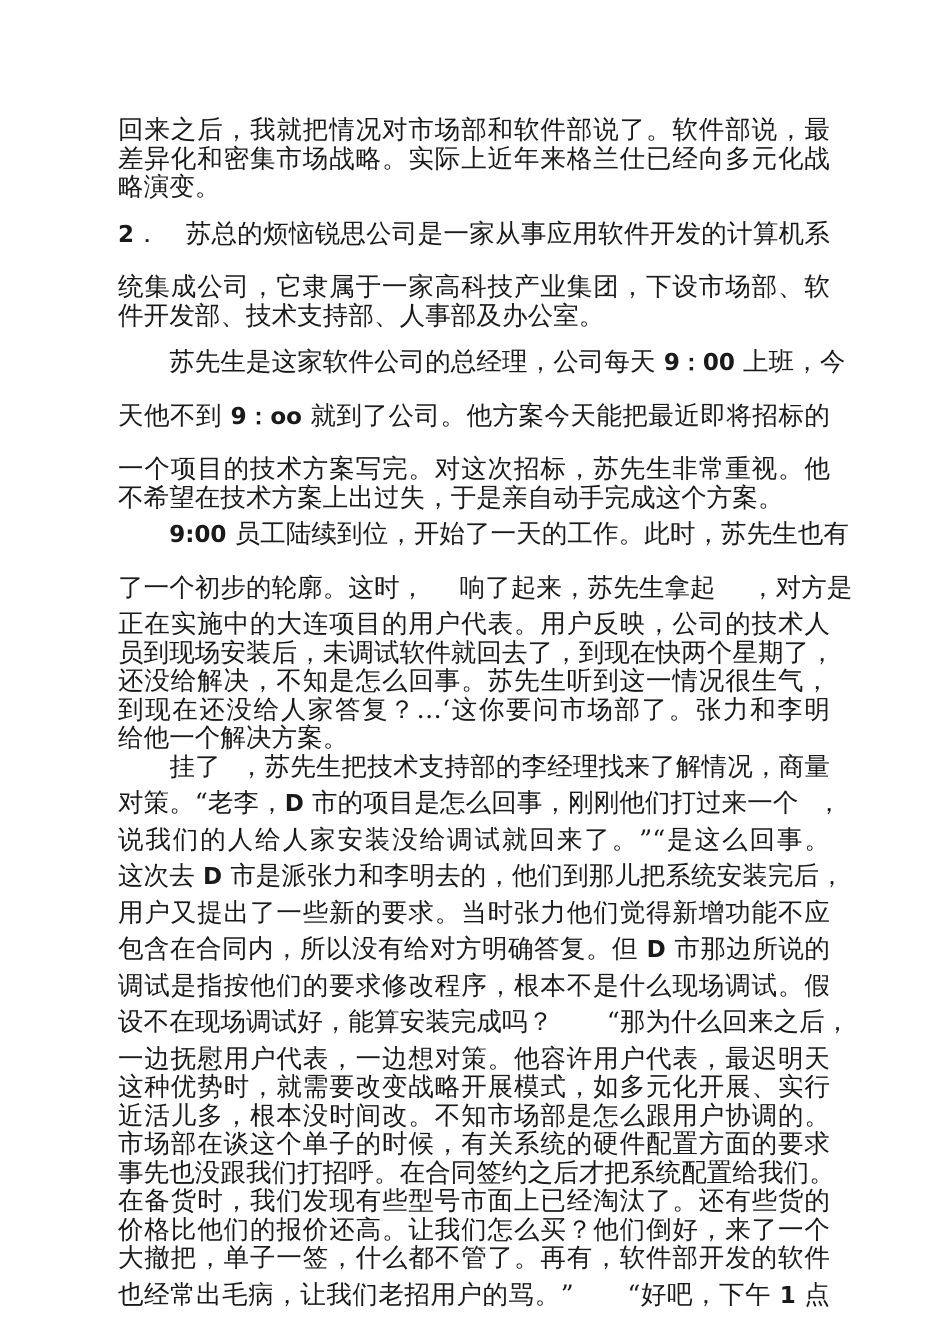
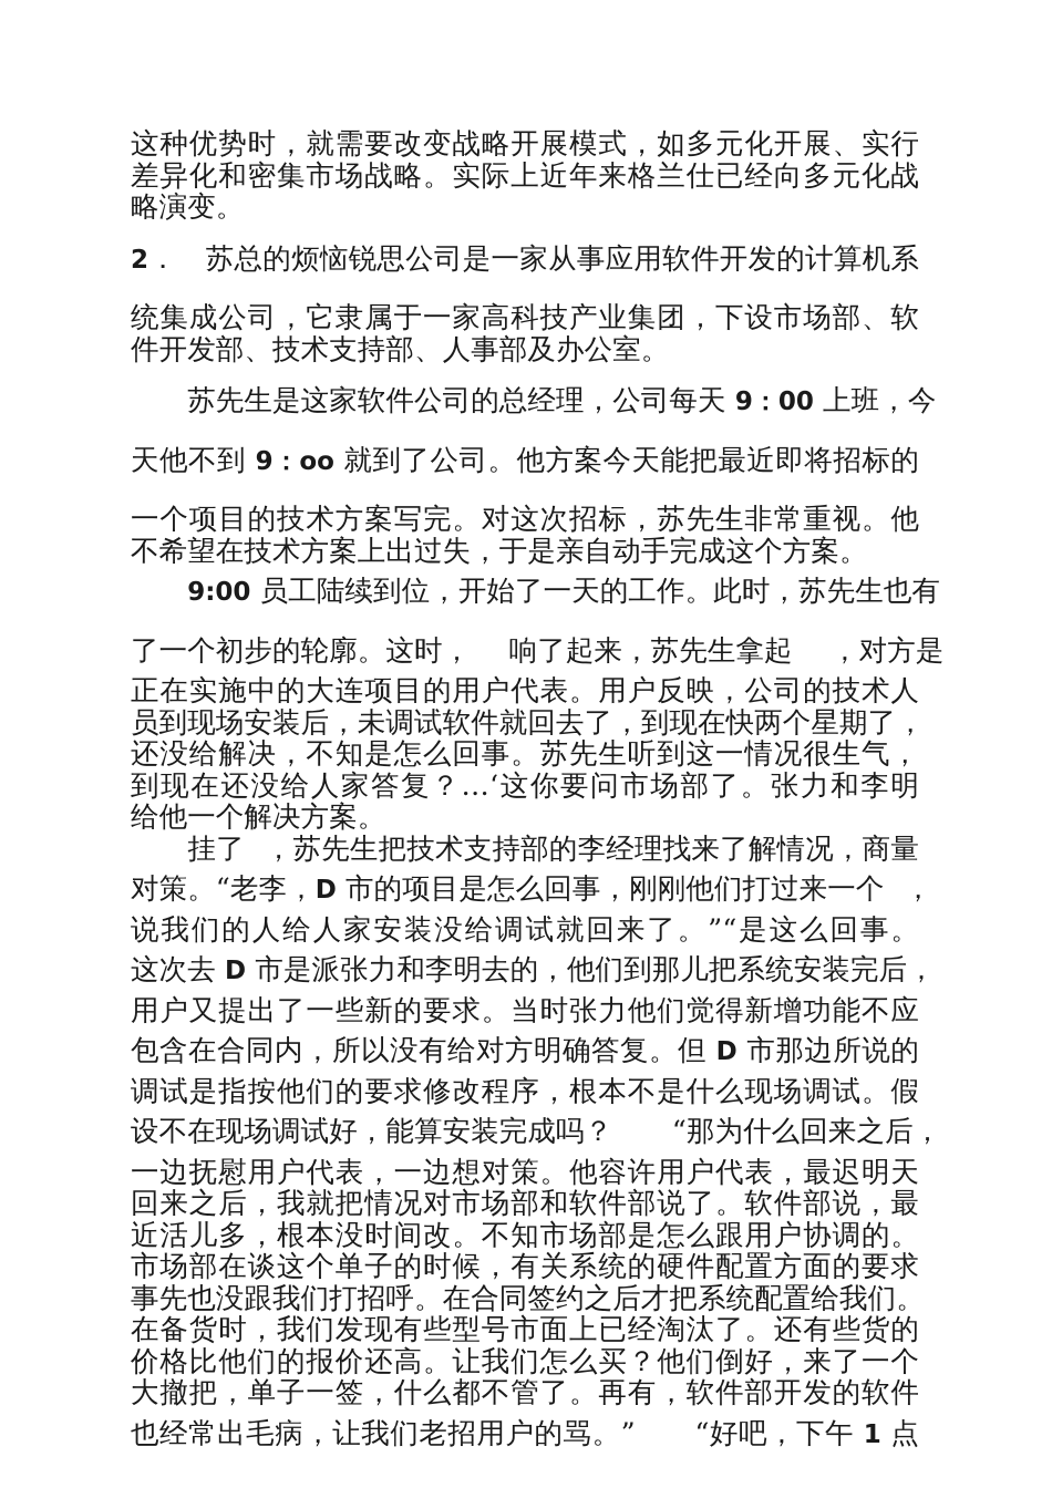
- 回来之后，我就把情况对市场部和软件部说了。软件部说，最
+ 这种优势时，就需要改变战略开展模式，如多元化开展、实行
  差异化和密集市场战略。实际上近年来格兰仕已经向多元化战
  略演变。
  2． 苏总的烦恼锐思公司是一家从事应用软件开发的计算机系
  统集成公司，它隶属于一家高科技产业集团，下设市场部、软
  件开发部、技术支持部、人事部及办公室。
  苏先生是这家软件公司的总经理，公司每天 9：00 上班，今
  天他不到 9：oo 就到了公司。他方案今天能把最近即将招标的
  一个项目的技术方案写完。对这次招标，苏先生非常重视。他
  不希望在技术方案上出过失，于是亲自动手完成这个方案。
  9:00 员工陆续到位，开始了一天的工作。此时，苏先生也有
  了一个初步的轮廓。这时， 响了起来，苏先生拿起 ，对方是
  正在实施中的大连项目的用户代表。用户反映，公司的技术人
  员到现场安装后，未调试软件就回去了，到现在快两个星期了，
  还没给解决，不知是怎么回事。苏先生听到这一情况很生气，
  到现在还没给人家答复？…‘这你要问市场部了。张力和李明
  给他一个解决方案。
  挂了 ，苏先生把技术支持部的李经理找来了解情况，商量
  对策。“老李，D 市的项目是怎么回事，刚刚他们打过来一个 ，
  说我们的人给人家安装没给调试就回来了。”“是这么回事。
  这次去 D 市是派张力和李明去的，他们到那儿把系统安装完后，
  用户又提出了一些新的要求。当时张力他们觉得新增功能不应
  包含在合同内，所以没有给对方明确答复。但 D 市那边所说的
  调试是指按他们的要求修改程序，根本不是什么现场调试。假
  设不在现场调试好，能算安装完成吗？ “那为什么回来之后，
  一边抚慰用户代表，一边想对策。他容许用户代表，最迟明天
- 这种优势时，就需要改变战略开展模式，如多元化开展、实行
+ 回来之后，我就把情况对市场部和软件部说了。软件部说，最
  近活儿多，根本没时间改。不知市场部是怎么跟用户协调的。
  市场部在谈这个单子的时候，有关系统的硬件配置方面的要求
  事先也没跟我们打招呼。在合同签约之后才把系统配置给我们。
  在备货时，我们发现有些型号市面上已经淘汰了。还有些货的
  价格比他们的报价还高。让我们怎么买？他们倒好，来了一个
  大撤把，单子一签，什么都不管了。再有，软件部开发的软件
  也经常出毛病，让我们老招用户的骂。” “好吧，下午 1 点
